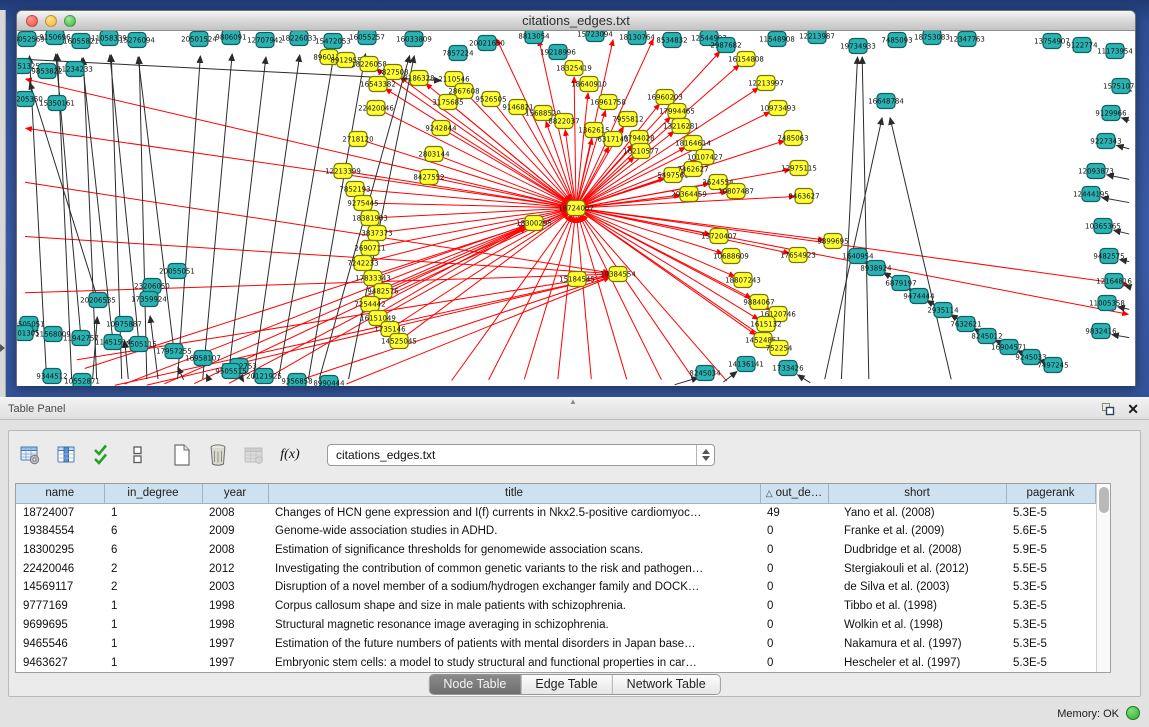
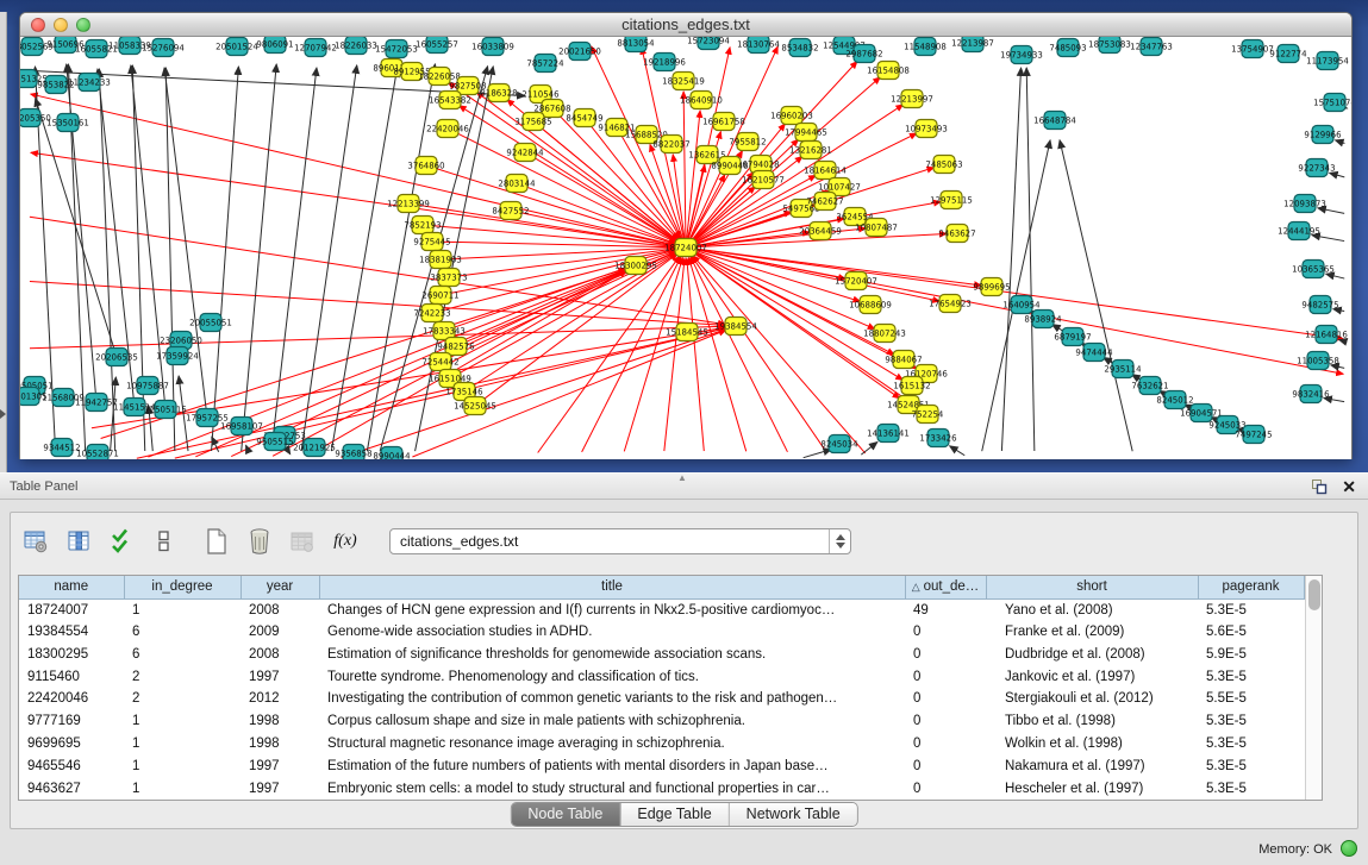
  citations_edges.txt
  052569
  9150696
  16055821
  11058339
  15276094
  20501524
  9806091
  12707942
  18226033
  15472053
  16055257
  16033809
  7857224
  20021650
  8813054
  19218996
  15723094
  18130764
  8534832
  125449
  2987682
  11548908
  12213987
  19734933
  7485093
  18753083
  12347763
  13754907
  9122774
  11173954
  9853822
  11234233
  205350
  15350161
  23206050
  20055051
  20206535
  17359924
  10975887
  505051
  01305
  11568009
  11942757
  11451514
  12505115
  17957255
  16958107
  9505515
  20121925
  9356858
  8990444
  9344512
  10552871
  16648784
  1640954
  8938924
  6879197
  9474444
  2935114
  7632621
  8245012
  16904571
  9245033
  7497245
  1575107
  9129966
  9227343
  12093873
  12444195
  10365365
  9482575
  12164816
  11005358
  9832416
  14136141
  1733426
  8245034
  18724007
  89601
  8912955
  18226058
  9827508
  16543382
  8186328
  2110546
  2867608
  3175685
- 9526505
+ 8454749
  9146821
  22420046
- 2718120
+ 3764860
  9242844
  2803144
  12213399
  8427552
  1568852
  18325419
  18640910
  16961758
  8822037
  1362615
  7955812
- 6317143
+ 8990448
  6794028
  16210577
  16960203
  17994465
  13216281
  18164614
  10107427
  549756
  7462627
  20364459
  3624554
  10807487
  16154808
  12213997
  10973493
  7485063
  12975115
  9463627
  15720407
  10688609
  18807243
  9884067
  16120746
  1615132
  145248
  752254
  17654923
  9899695
  18300295
  19384554
  15184545
  7852193
  9275445
  18381903
  3837373
  2690711
  7242233
  17833343
  9482576
  7254442
  16151049
  1735146
  14525045
  ▲
  Table Panel
  ✕
  f(x)
  citations_edges.txt
  name	in_degree	year	title	△ out_de…	short	pagerank
  18724007	1	2008	Changes of HCN gene expression and I(f) currents in Nkx2.5-positive cardiomyoc…	49	Yano et al. (2008)	5.3E-5
  19384554	6	2009	Genome-wide association studies in ADHD.	0	Franke et al. (2009)	5.6E-5
  18300295	6	2008	Estimation of significance thresholds for genomewide association scans.	0	Dudbridge et al. (2008)	5.9E-5
+ 9115460	2	1997	Tourette syndrome. Phenomenology and classification of tics.	0	Jankovic et al. (1997)	5.3E-5
  22420046	2	2012	Investigating the contribution of common genetic variants to the risk and pathogen…	0	Stergiakouli et al. (2012)	5.5E-5
- 14569117	2	2003	Disruption of a novel member of a sodium/hydrogen exchanger family and DOCK…	0	de Silva et al. (2003)	5.3E-5
  9777169	1	1998	Corpus callosum shape and size in male patients with schizophrenia.	0	Tibbo et al. (1998)	5.3E-5
  9699695	1	1998	Structural magnetic resonance image averaging in schizophrenia.	0	Wolkin et al. (1998)	5.3E-5
  9465546	1	1997	Estimation of the future numbers of patients with mental disorders in Japan base…	0	Nakamura et al. (1997)	5.3E-5
  9463627	1	1997	Embryonic stem cells: a model to study structural and functional properties in car…	0	Hescheler et al. (1997)	5.3E-5
  Node Table
  Edge Table
  Network Table
  Memory: OK
